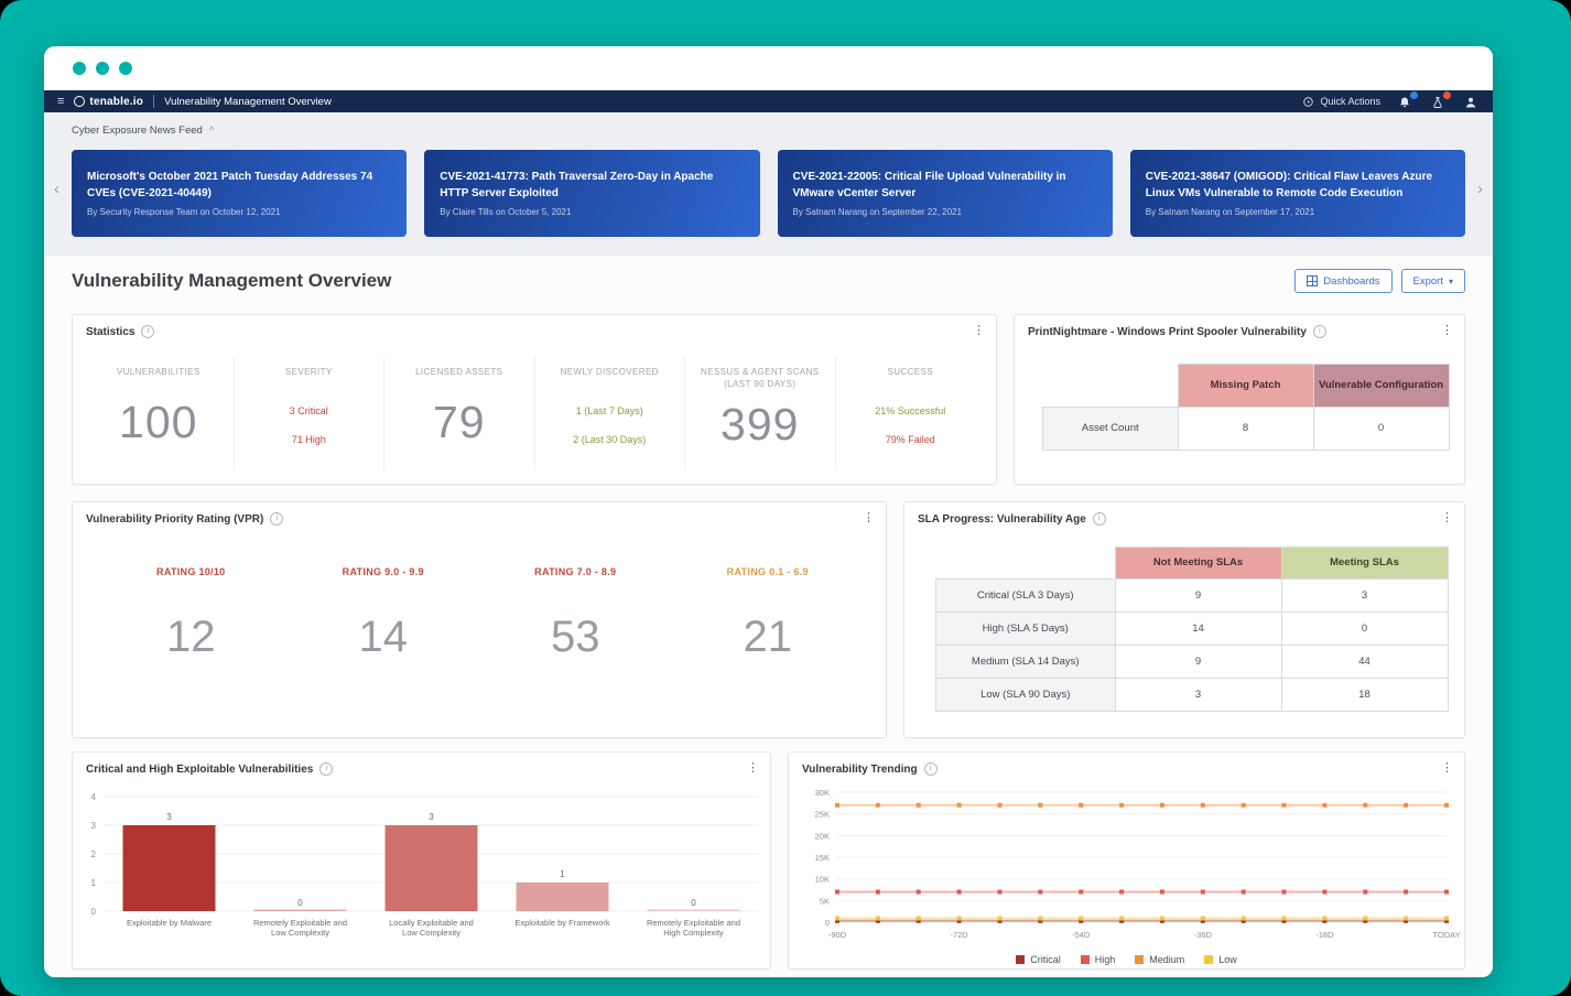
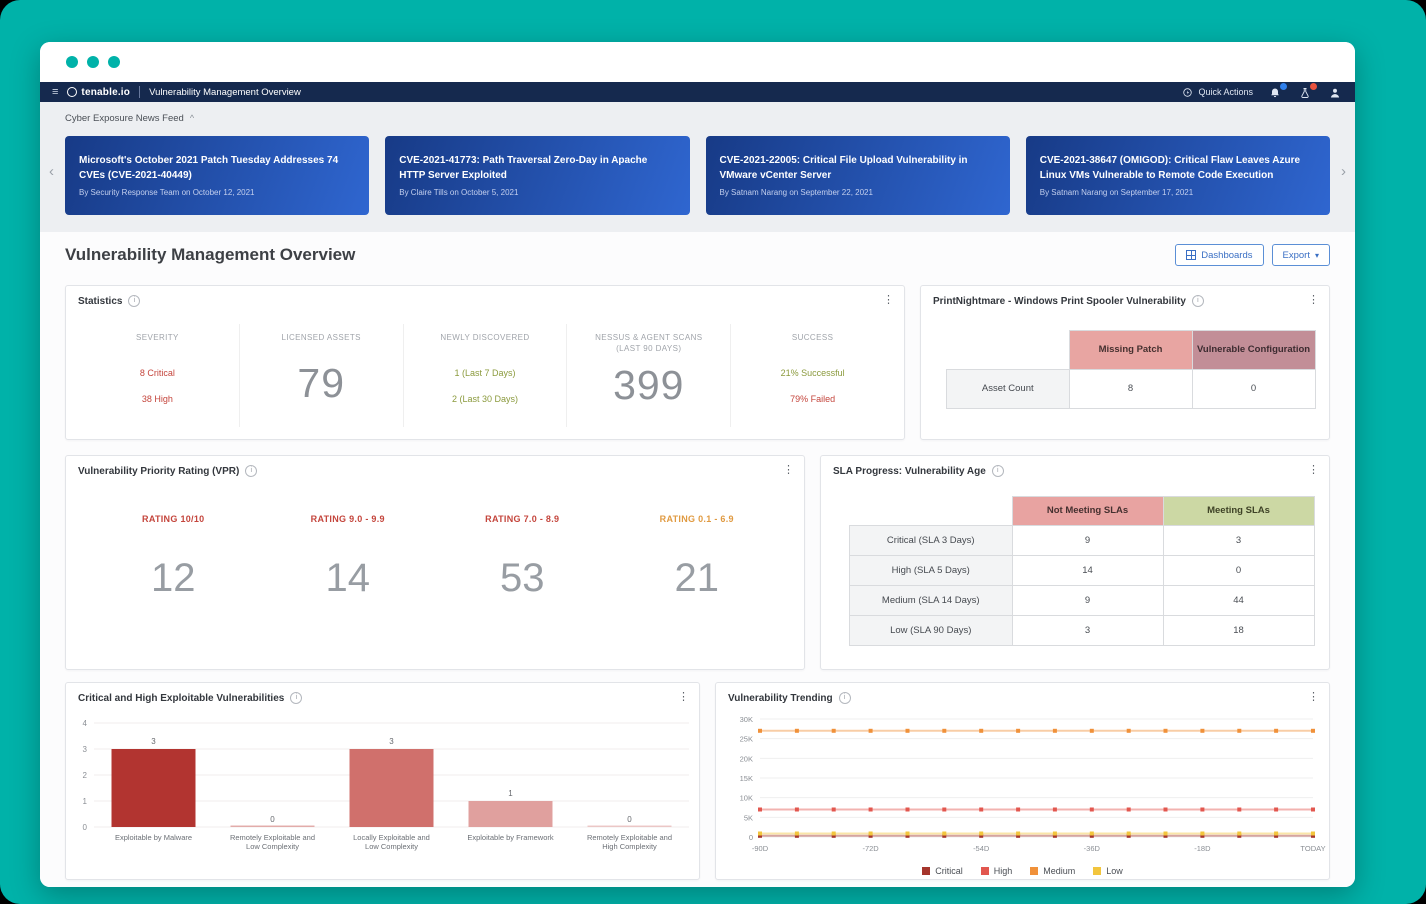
  ≡
  tenable.io
  Vulnerability Management Overview
  Quick Actions
  Cyber Exposure News Feed ^
  ‹
  ›
  Microsoft's October 2021 Patch Tuesday Addresses 74 CVEs (CVE-2021-40449)
  By Security Response Team on October 12, 2021
  CVE-2021-41773: Path Traversal Zero-Day in Apache HTTP Server Exploited
  By Claire Tills on October 5, 2021
  CVE-2021-22005: Critical File Upload Vulnerability in VMware vCenter Server
  By Satnam Narang on September 22, 2021
  CVE-2021-38647 (OMIGOD): Critical Flaw Leaves Azure Linux VMs Vulnerable to Remote Code Execution
  By Satnam Narang on September 17, 2021
  Vulnerability Management Overview
  Dashboards
  Export
  ▾
  Statistics
  ⋮
- VULNERABILITIES
- 100
  SEVERITY
- 3 Critical
+ 8 Critical
- 71 High
+ 38 High
  LICENSED ASSETS
  79
  NEWLY DISCOVERED
  1 (Last 7 Days)
  2 (Last 30 Days)
  NESSUS & AGENT SCANS (LAST 90 DAYS)
  399
  SUCCESS
  21% Successful
  79% Failed
  PrintNightmare - Windows Print Spooler Vulnerability
  ⋮
  	Missing Patch	Vulnerable Configuration
  Asset Count	8	0
  Vulnerability Priority Rating (VPR)
  ⋮
  RATING 10/10
  12
  RATING 9.0 - 9.9
  14
  RATING 7.0 - 8.9
  53
  RATING 0.1 - 6.9
  21
  SLA Progress: Vulnerability Age
  ⋮
  	Not Meeting SLAs	Meeting SLAs
  Critical (SLA 3 Days)	9	3
  High (SLA 5 Days)	14	0
  Medium (SLA 14 Days)	9	44
  Low (SLA 90 Days)	3	18
  Critical and High Exploitable Vulnerabilities
  ⋮
  0
  1
  2
  3
  4
  3
  Exploitable by Malware
  0
  Remotely Exploitable and
  Low Complexity
  3
  Locally Exploitable and
  Low Complexity
  1
  Exploitable by Framework
  0
  Remotely Exploitable and
  High Complexity
  Vulnerability Trending
  ⋮
  0
  5K
  10K
  15K
  20K
  25K
  30K
  -90D
  -72D
  -54D
  -36D
  -18D
  TODAY
  Critical
  High
  Medium
  Low
